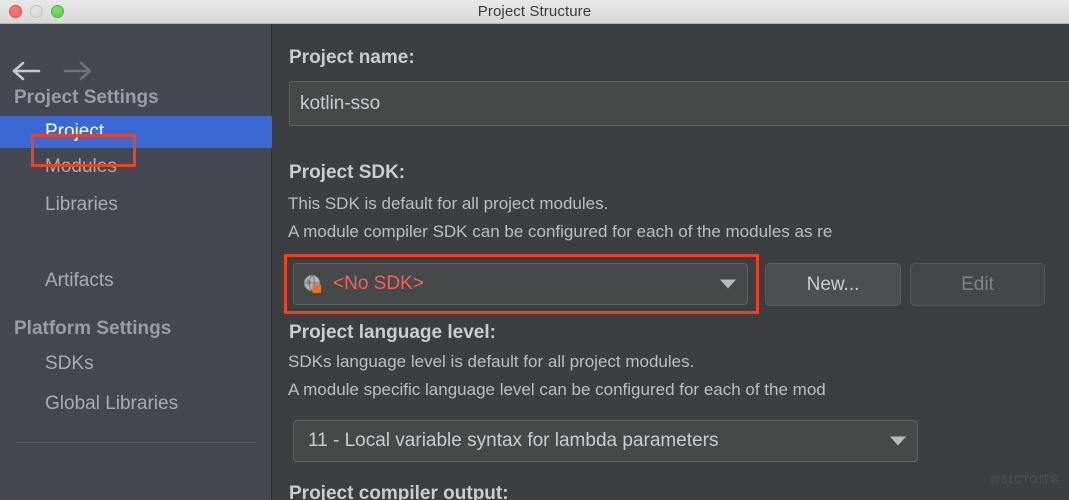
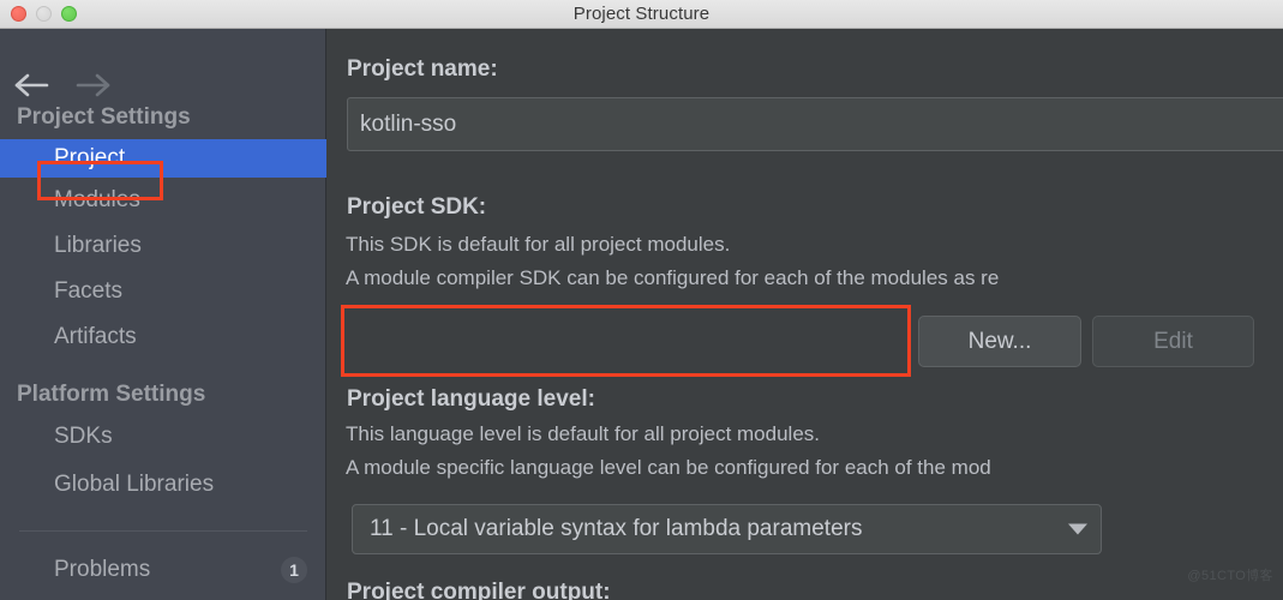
  Project Structure
  Project Settings
  Project
  Modules
  Libraries
+ Facets
  Artifacts
  Platform Settings
  SDKs
  Global Libraries
+ Problems
+ 1
  Project name:
  kotlin-sso
  Project SDK:
  This SDK is default for all project modules.
  A module compiler SDK can be configured for each of the modules as re
- <No SDK>
  New...
  Edit
  Project language level:
- SDKs language level is default for all project modules.
+ This language level is default for all project modules.
  A module specific language level can be configured for each of the mod
  11 - Local variable syntax for lambda parameters
  Project compiler output:
